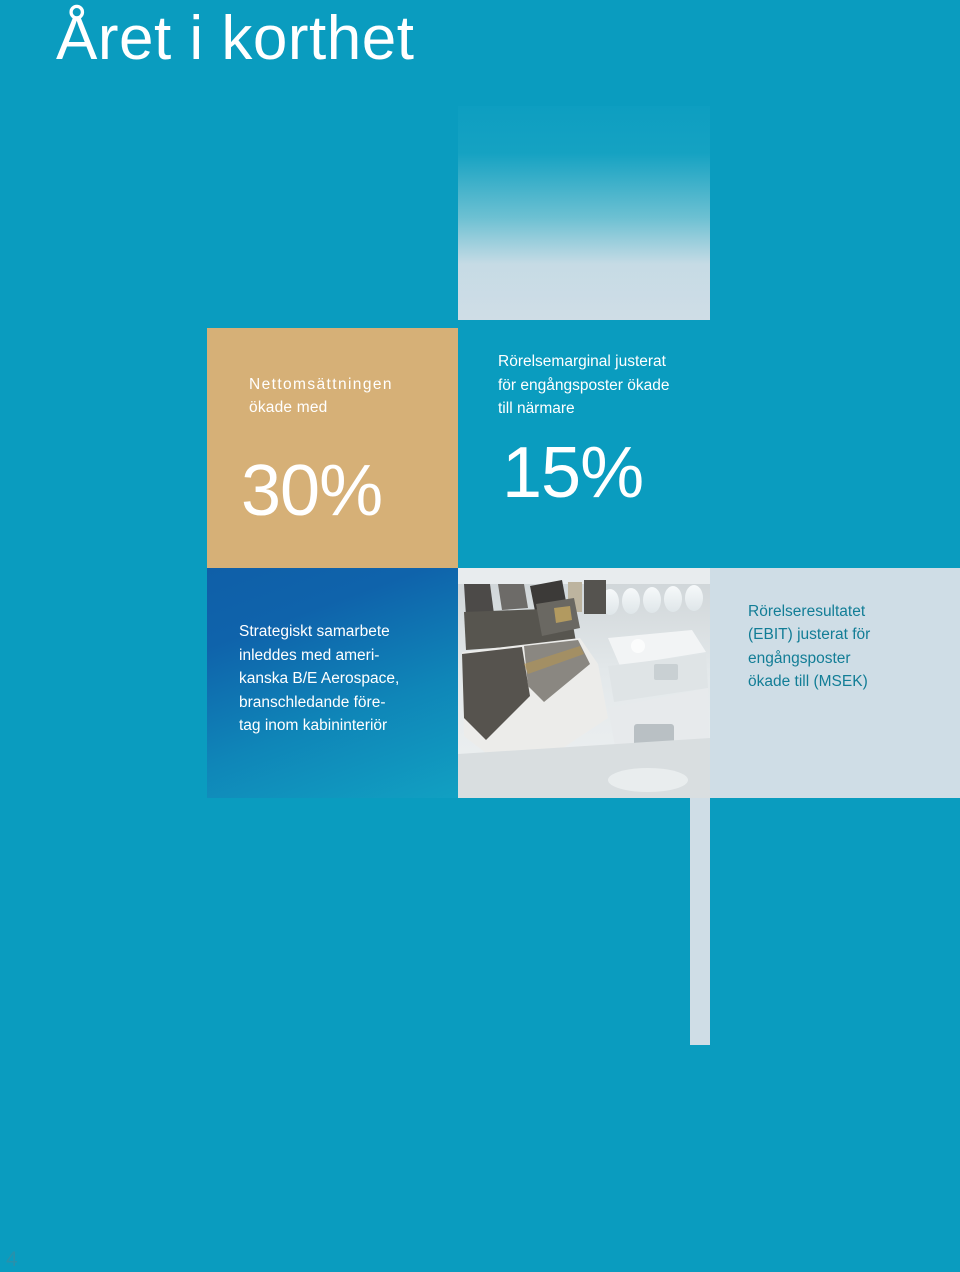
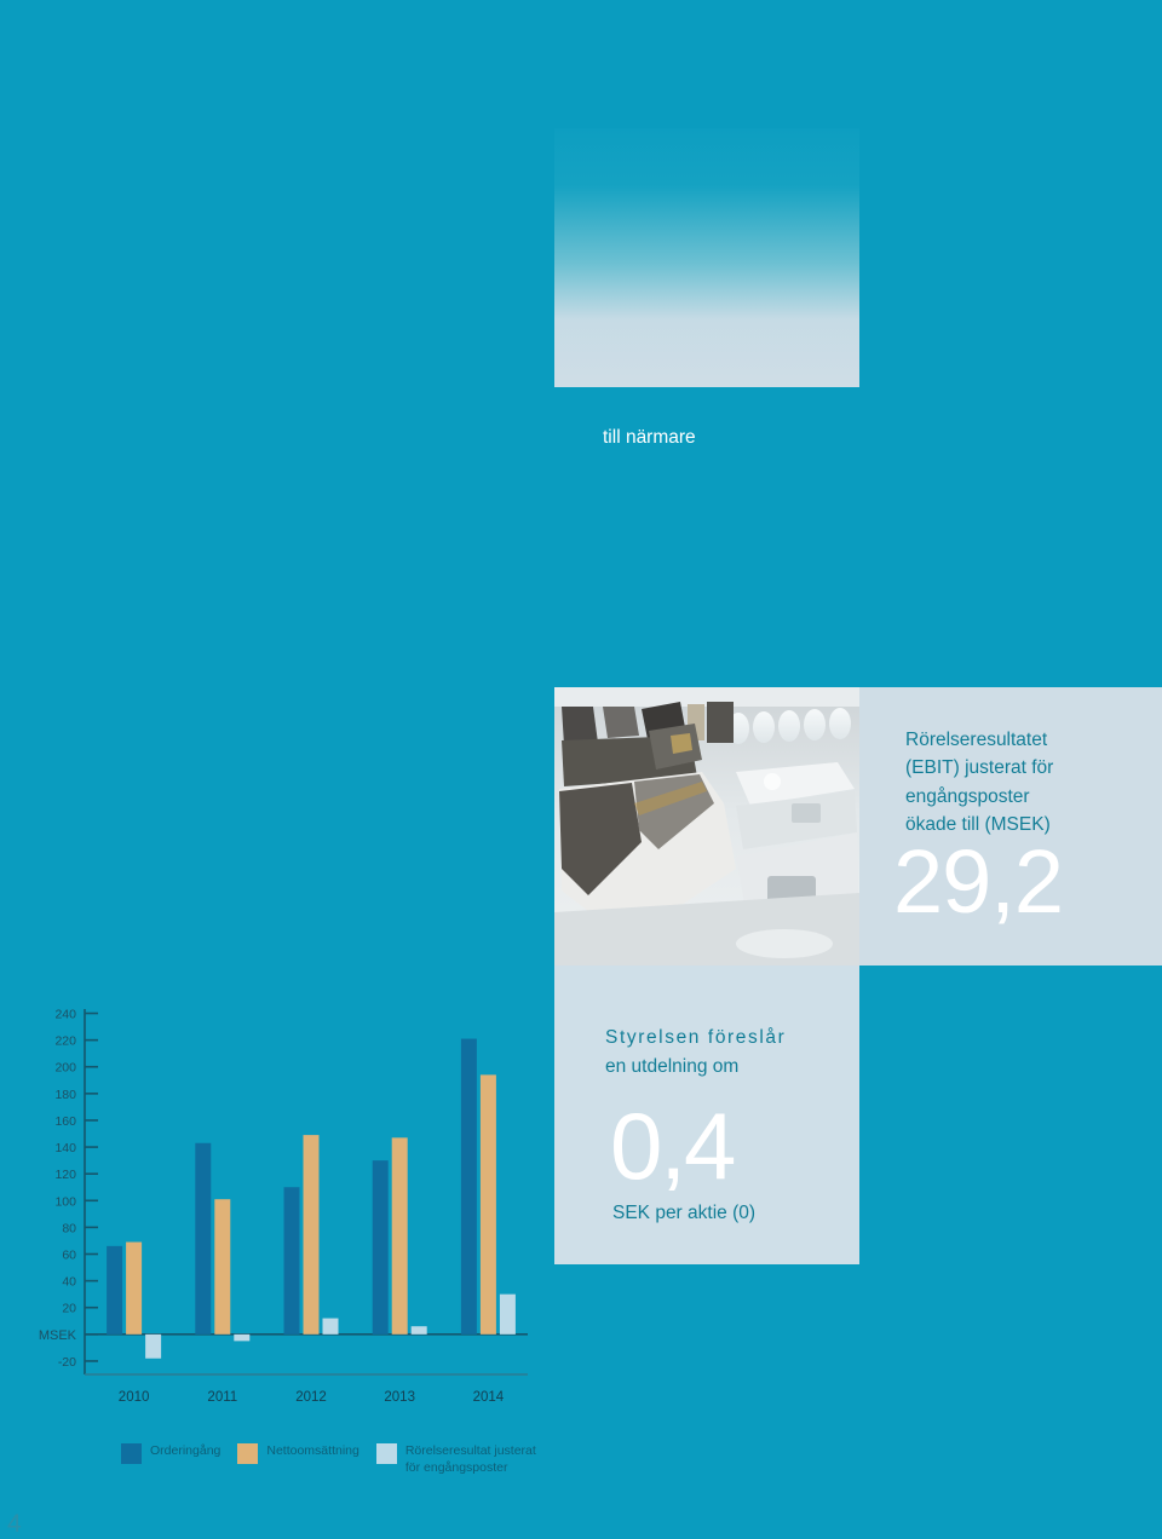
- Året i korthet
- Nettomsättningen
- ökade med
- 30%
- Rörelsemarginal justerat
- för engångsposter ökade
  till närmare
- 15%
- Strategiskt samarbete
- inleddes med ameri-
- kanska B/E Aerospace,
- branschledande före-
- tag inom kabininteriör
  Rörelseresultatet
  (EBIT) justerat för
  engångsposter
  ökade till (MSEK)
+ 29,2
+ Styrelsen föreslår
+ en utdelning om
+ 0,4
+ SEK per aktie (0)
+ -20
+ MSEK
+ 20
+ 40
+ 60
+ 80
+ 100
+ 120
+ 140
+ 160
+ 180
+ 200
+ 220
+ 240
+ 2010
+ 2011
+ 2012
+ 2013
+ 2014
+ Orderingång
+ Nettoomsättning
+ Rörelseresultat justerat
+ för engångsposter
  4
